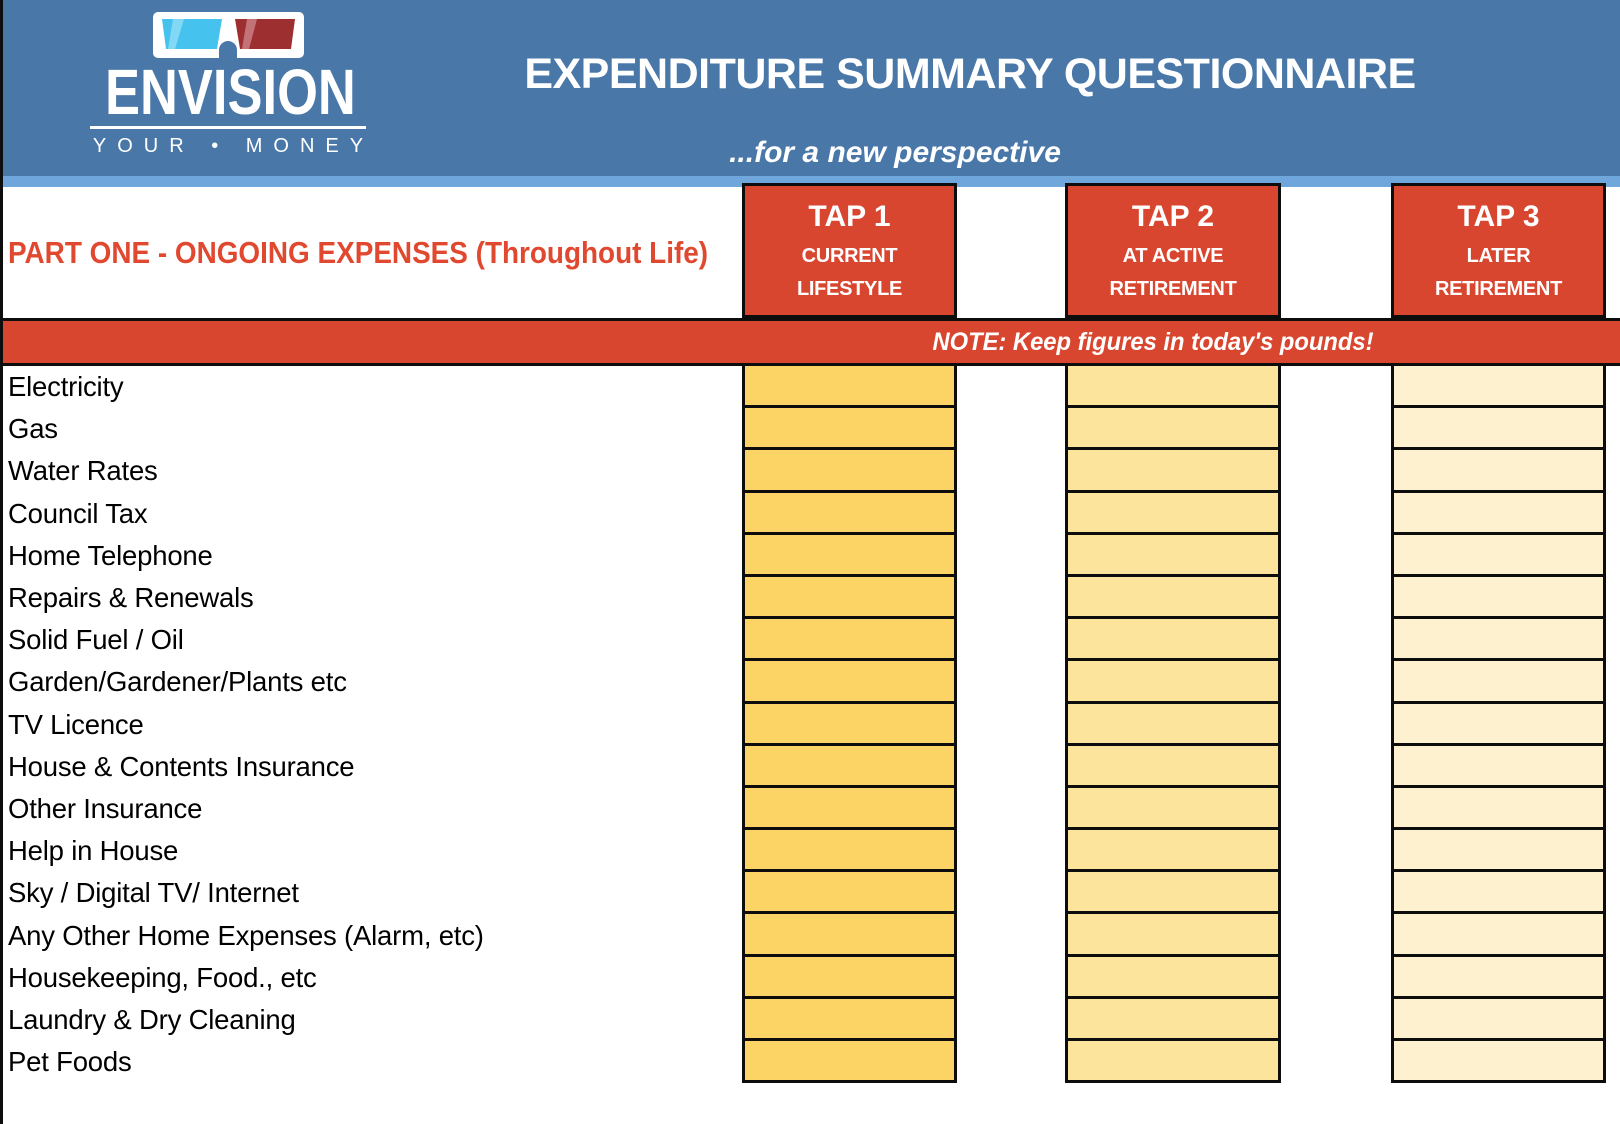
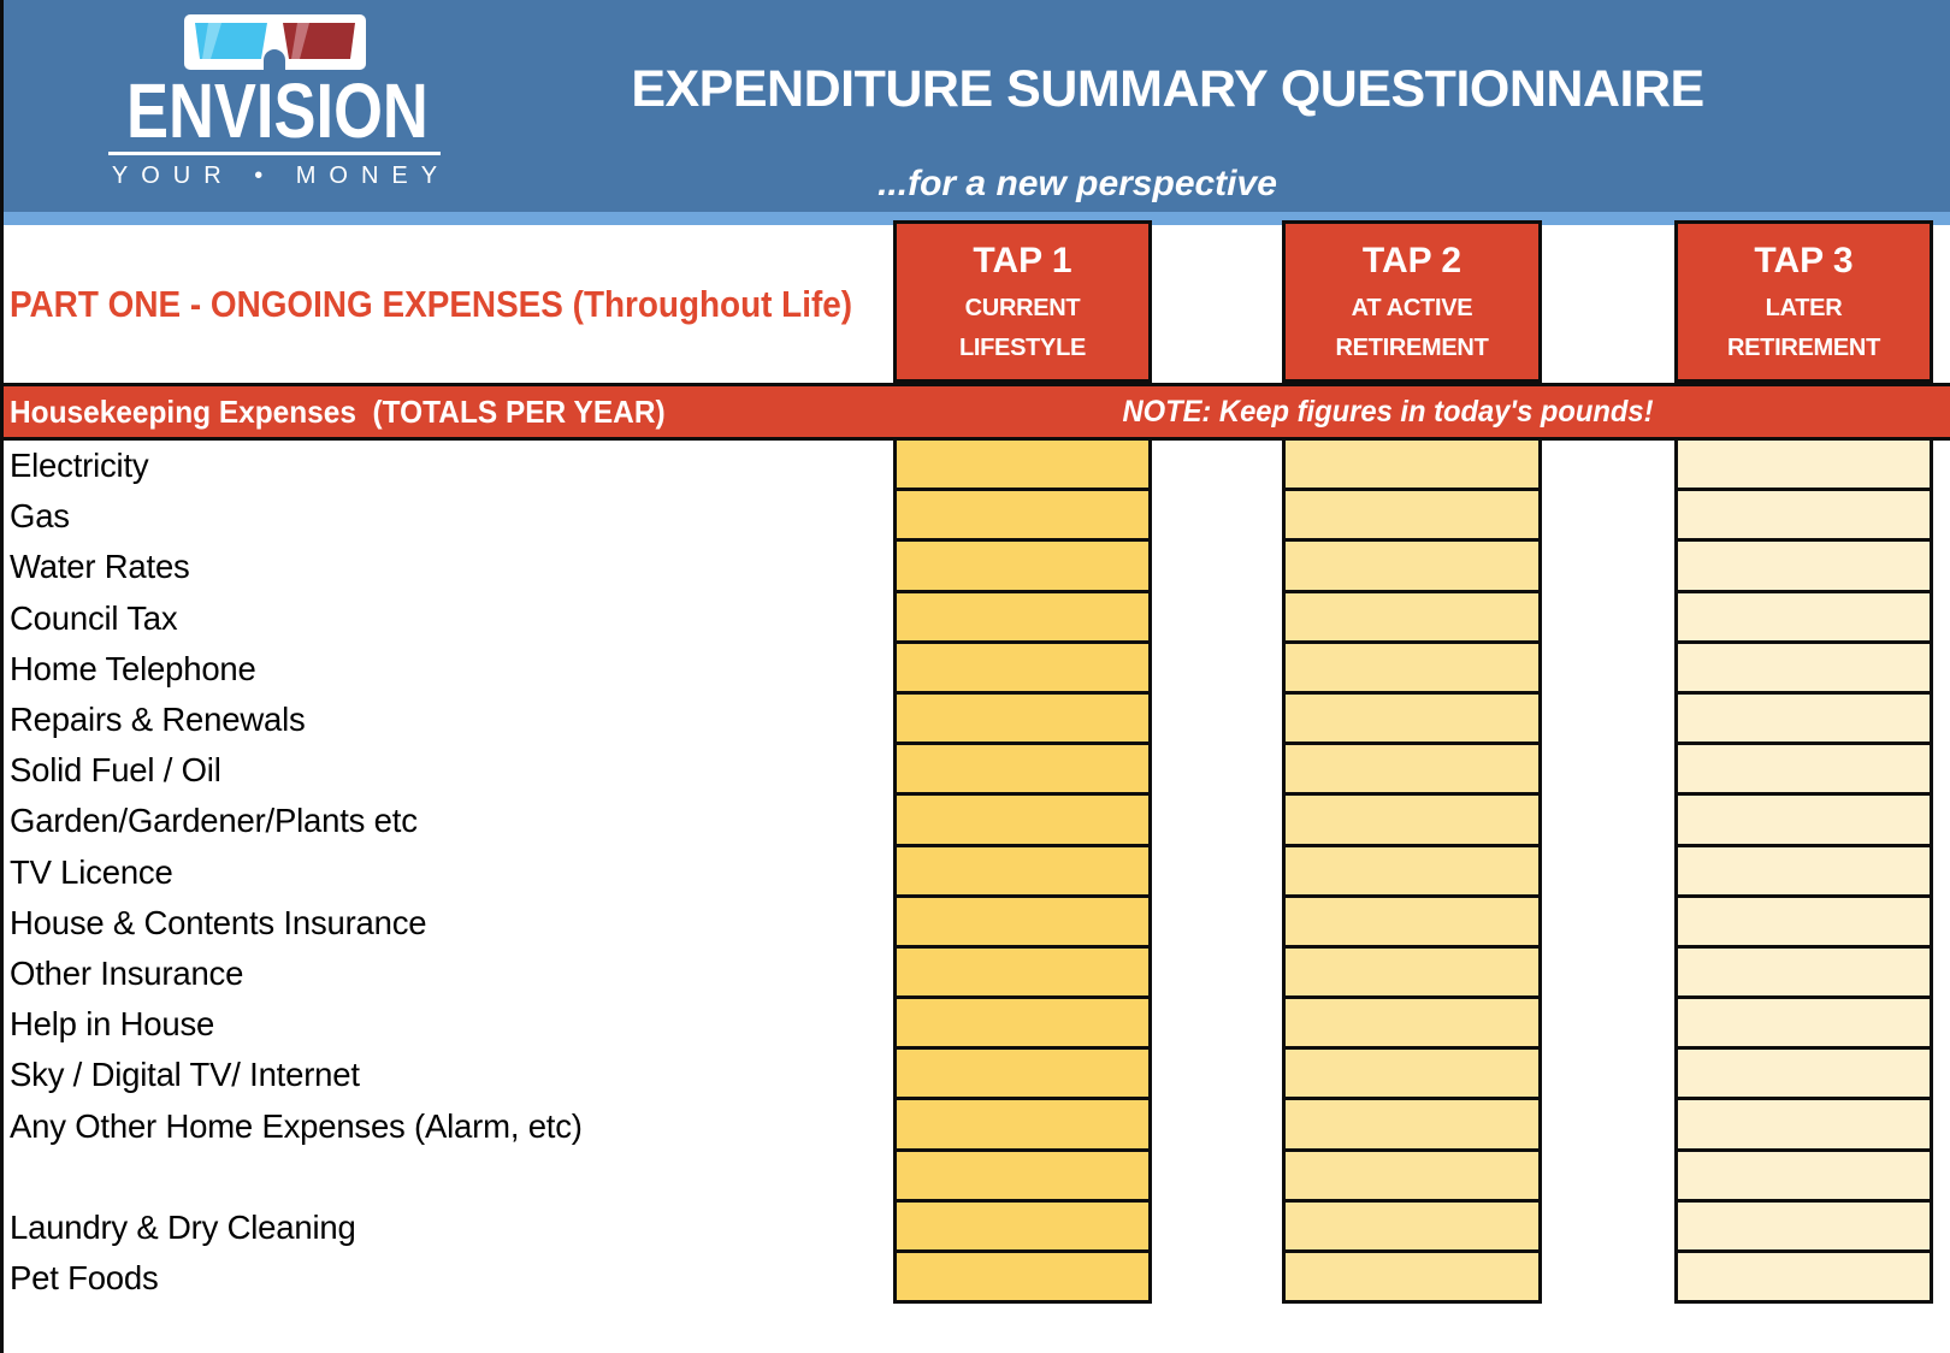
  ENVISION
  YOUR • MONEY
  EXPENDITURE SUMMARY QUESTIONNAIRE
  ...for a new perspective
  PART ONE - ONGOING EXPENSES (Throughout Life)
  TAP 1
  CURRENT
  LIFESTYLE
  TAP 2
  AT ACTIVE
  RETIREMENT
  TAP 3
  LATER
  RETIREMENT
+ Housekeeping Expenses (TOTALS PER YEAR)
  NOTE: Keep figures in today's pounds!
  Electricity
  Gas
  Water Rates
  Council Tax
  Home Telephone
  Repairs & Renewals
  Solid Fuel / Oil
  Garden/Gardener/Plants etc
  TV Licence
  House & Contents Insurance
  Other Insurance
  Help in House
  Sky / Digital TV/ Internet
  Any Other Home Expenses (Alarm, etc)
- Housekeeping, Food., etc
  Laundry & Dry Cleaning
  Pet Foods
